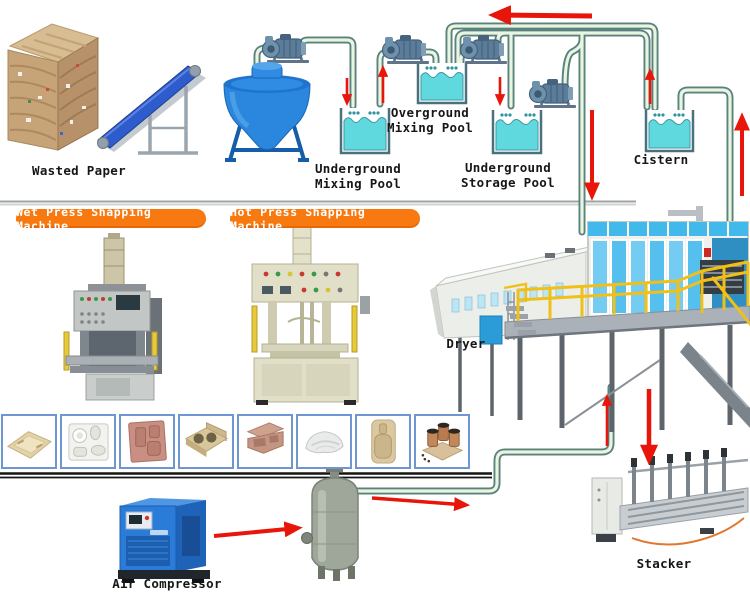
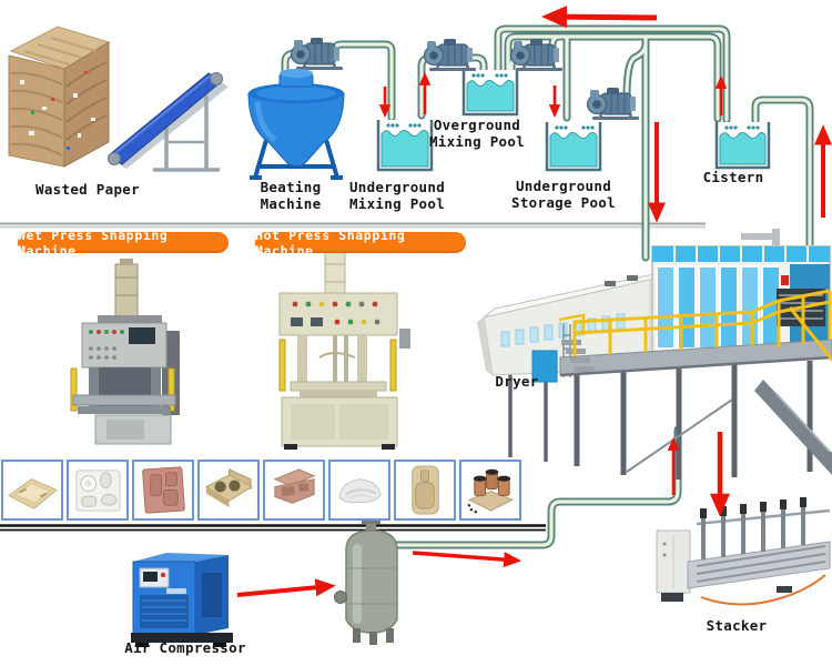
  Wasted Paper
+ Beating
+ Machine
  Underground
  Mixing Pool
  Overground
  Mixing Pool
  Underground
  Storage Pool
  Cistern
  Dryer
  Air Compressor
  Stacker
  Wet Press Shapping Machine
  Hot Press Shapping Machine
